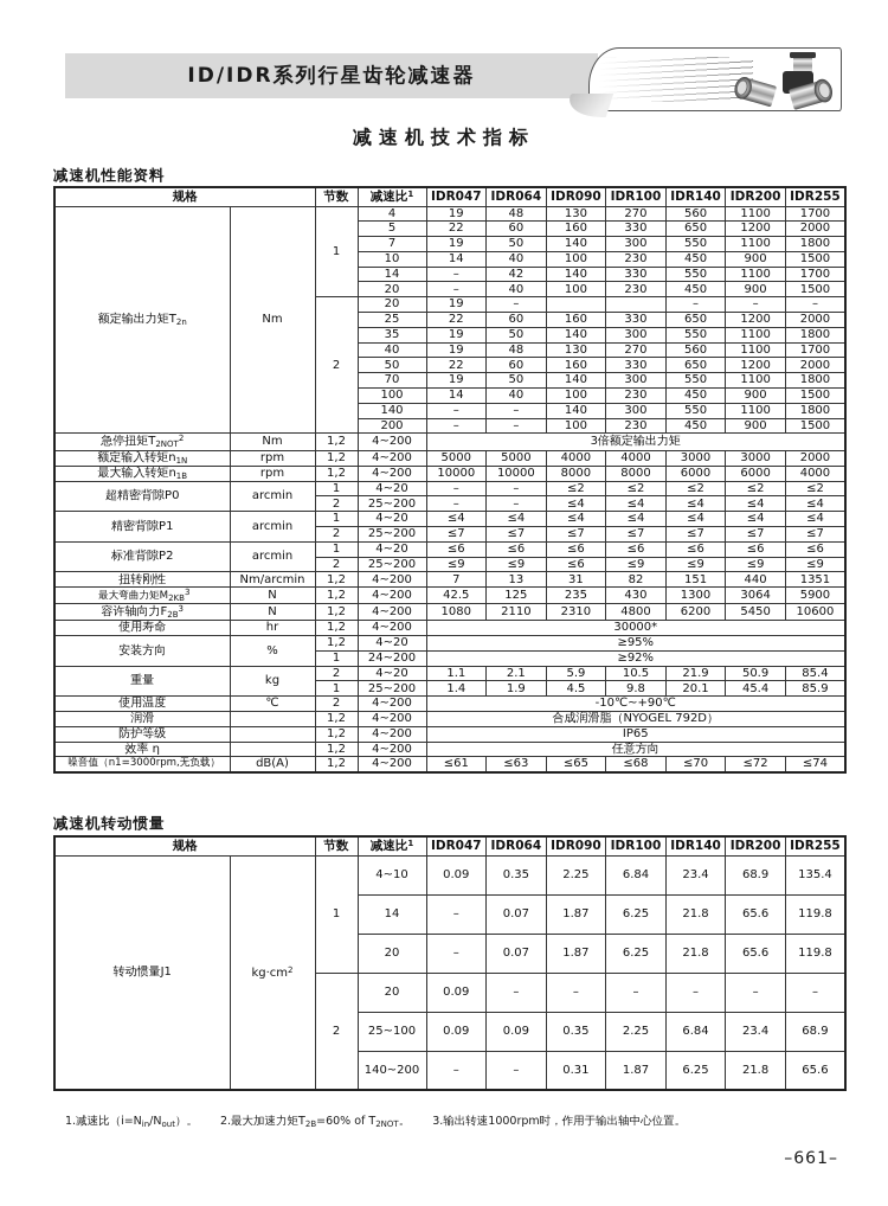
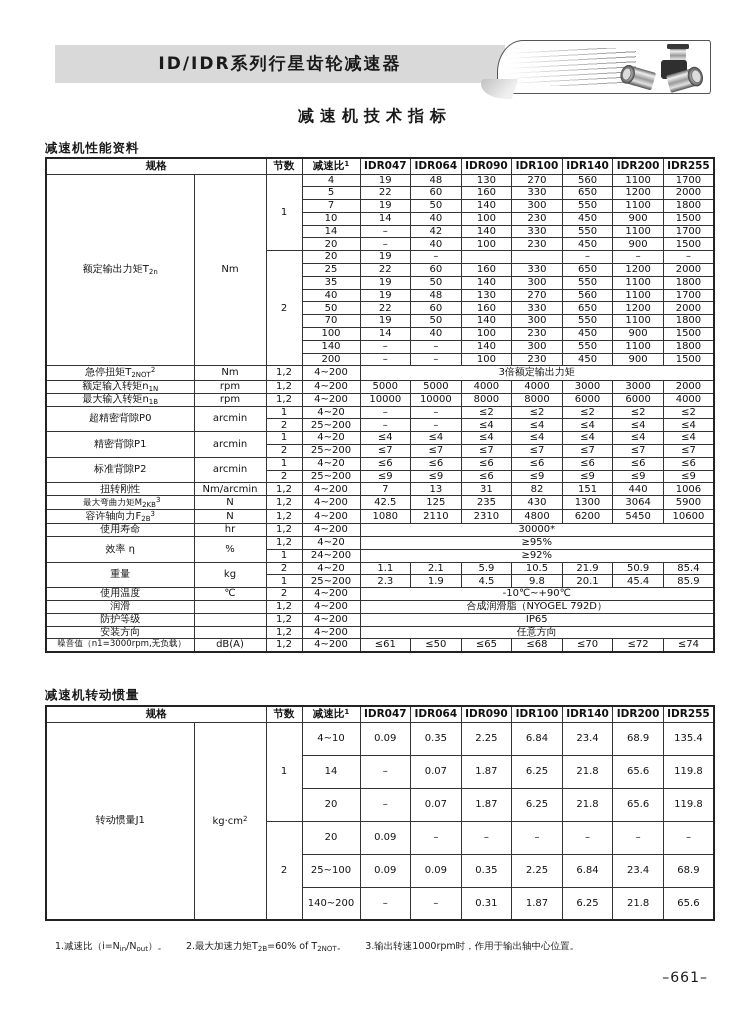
  ID/IDR系列行星齿轮减速器
  减速机技术指标
  减速机性能资料
  规格	节数	减速比1	IDR047	IDR064	IDR090	IDR100	IDR140	IDR200	IDR255
  额定输出力矩T2n	Nm	1	4	19	48	130	270	560	1100	1700
  5	22	60	160	330	650	1200	2000
  7	19	50	140	300	550	1100	1800
  10	14	40	100	230	450	900	1500
  14	–	42	140	330	550	1100	1700
  20	–	40	100	230	450	900	1500
  2	20	19	–			–	–	–
  25	22	60	160	330	650	1200	2000
  35	19	50	140	300	550	1100	1800
  40	19	48	130	270	560	1100	1700
  50	22	60	160	330	650	1200	2000
  70	19	50	140	300	550	1100	1800
  100	14	40	100	230	450	900	1500
  140	–	–	140	300	550	1100	1800
  200	–	–	100	230	450	900	1500
  急停扭矩T2NOT2	Nm	1,2	4~200	3倍额定输出力矩
  额定输入转矩n1N	rpm	1,2	4~200	5000	5000	4000	4000	3000	3000	2000
  最大输入转矩n1B	rpm	1,2	4~200	10000	10000	8000	8000	6000	6000	4000
  超精密背隙P0	arcmin	1	4~20	–	–	≤2	≤2	≤2	≤2	≤2
  2	25~200	–	–	≤4	≤4	≤4	≤4	≤4
  精密背隙P1	arcmin	1	4~20	≤4	≤4	≤4	≤4	≤4	≤4	≤4
  2	25~200	≤7	≤7	≤7	≤7	≤7	≤7	≤7
  标准背隙P2	arcmin	1	4~20	≤6	≤6	≤6	≤6	≤6	≤6	≤6
  2	25~200	≤9	≤9	≤6	≤9	≤9	≤9	≤9
- 扭转刚性	Nm/arcmin	1,2	4~200	7	13	31	82	151	440	1351
+ 扭转刚性	Nm/arcmin	1,2	4~200	7	13	31	82	151	440	1006
  最大弯曲力矩M2KB3	N	1,2	4~200	42.5	125	235	430	1300	3064	5900
  容许轴向力F2B3	N	1,2	4~200	1080	2110	2310	4800	6200	5450	10600
  使用寿命	hr	1,2	4~200	30000*
- 安装方向	%	1,2	4~20	≥95%
+ 效率 η	%	1,2	4~20	≥95%
  1	24~200	≥92%
  重量	kg	2	4~20	1.1	2.1	5.9	10.5	21.9	50.9	85.4
- 1	25~200	1.4	1.9	4.5	9.8	20.1	45.4	85.9
+ 1	25~200	2.3	1.9	4.5	9.8	20.1	45.4	85.9
  使用温度	℃	2	4~200	-10℃~+90℃
  润滑		1,2	4~200	合成润滑脂（NYOGEL 792D）
  防护等级		1,2	4~200	IP65
- 效率 η		1,2	4~200	任意方向
+ 安装方向		1,2	4~200	任意方向
- 噪音值（n1=3000rpm,无负载）	dB(A)	1,2	4~200	≤61	≤63	≤65	≤68	≤70	≤72	≤74
+ 噪音值（n1=3000rpm,无负载）	dB(A)	1,2	4~200	≤61	≤50	≤65	≤68	≤70	≤72	≤74
  减速机转动惯量
  规格	节数	减速比1	IDR047	IDR064	IDR090	IDR100	IDR140	IDR200	IDR255
  转动惯量J1	kg·cm2	1	4~10	0.09	0.35	2.25	6.84	23.4	68.9	135.4
  14	–	0.07	1.87	6.25	21.8	65.6	119.8
  20	–	0.07	1.87	6.25	21.8	65.6	119.8
  2	20	0.09	–	–	–	–	–	–
  25~100	0.09	0.09	0.35	2.25	6.84	23.4	68.9
  140~200	–	–	0.31	1.87	6.25	21.8	65.6
  1.减速比（i=Nin/Nout）。 2.最大加速力矩T2B=60% of T2NOT。 3.输出转速1000rpm时，作用于输出轴中心位置。
  –661–
